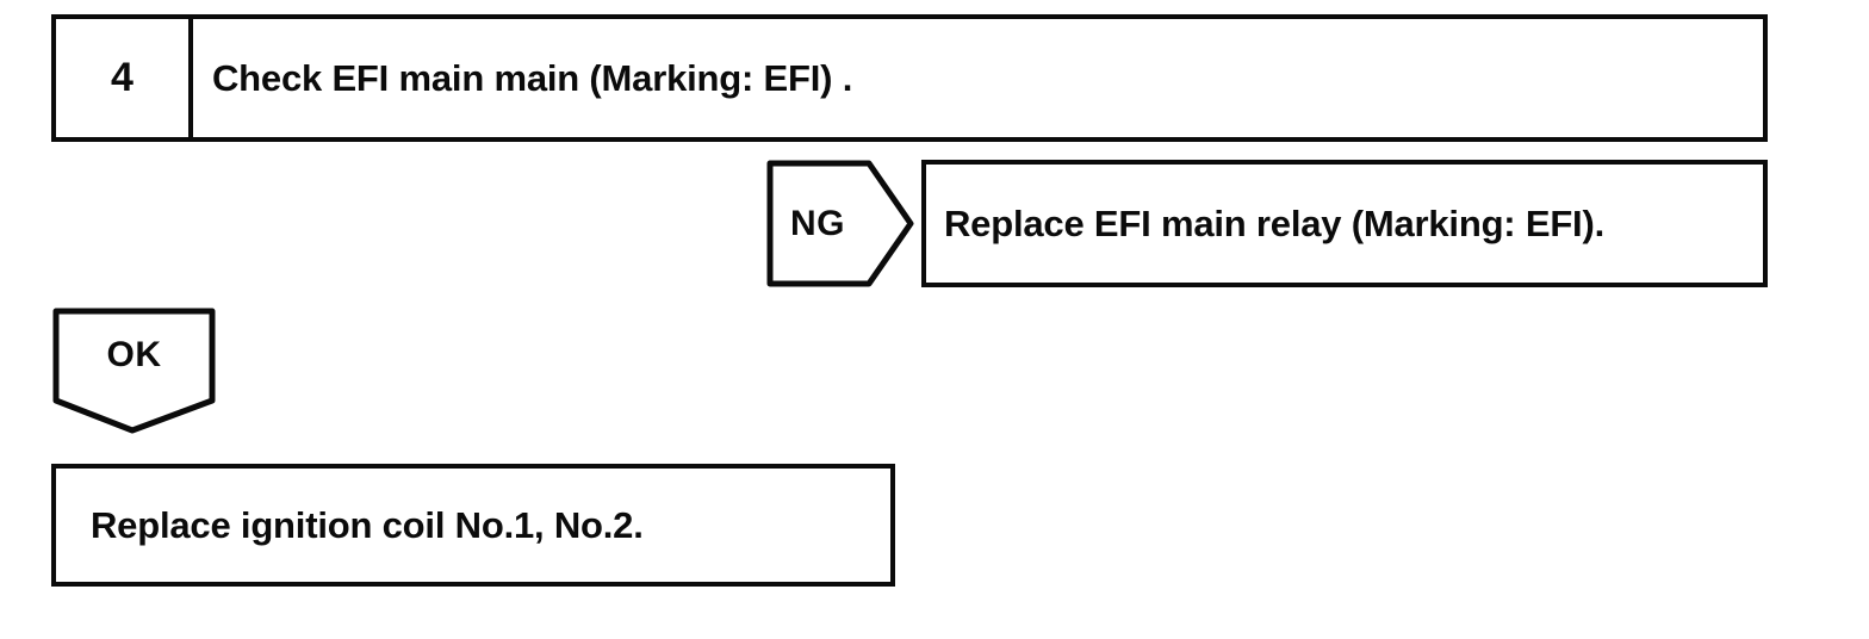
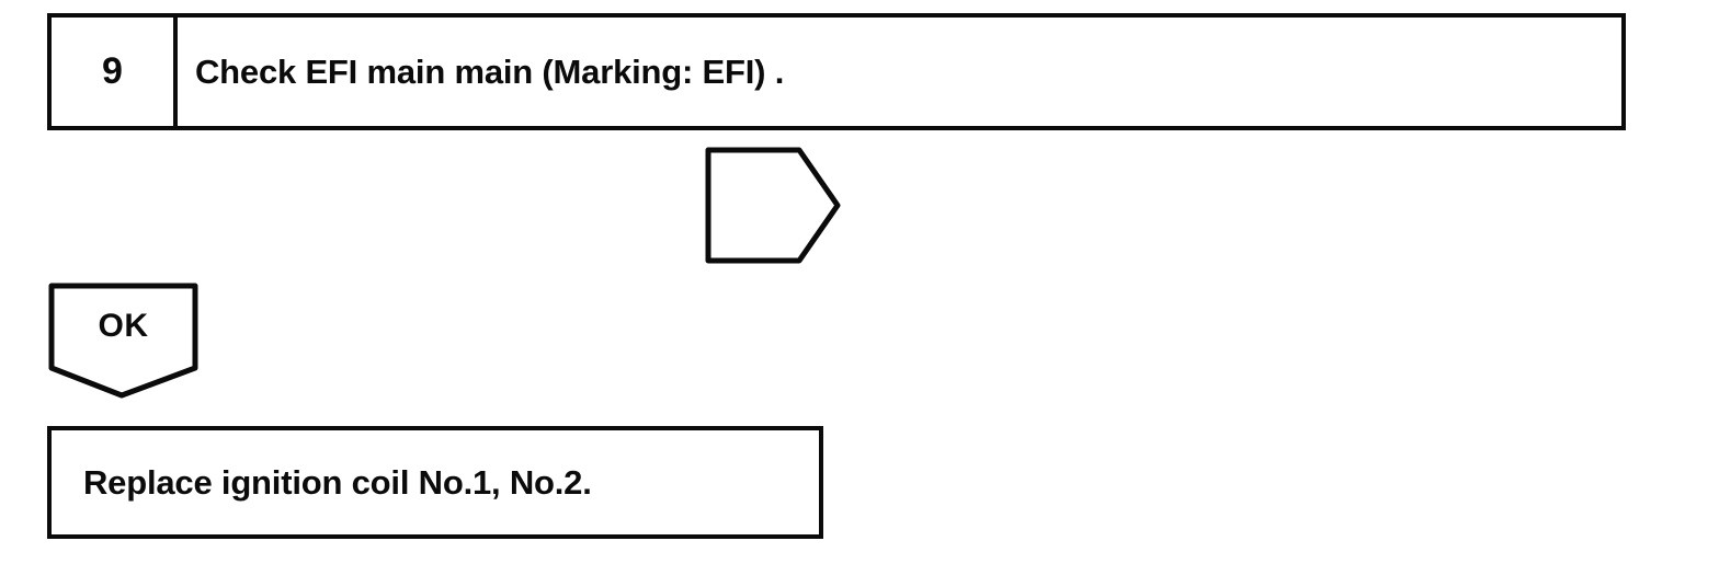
- 4
+ 9
  Check EFI main main (Marking: EFI) .
- NG
- Replace EFI main relay (Marking: EFI).
  OK
  Replace ignition coil No.1, No.2.
